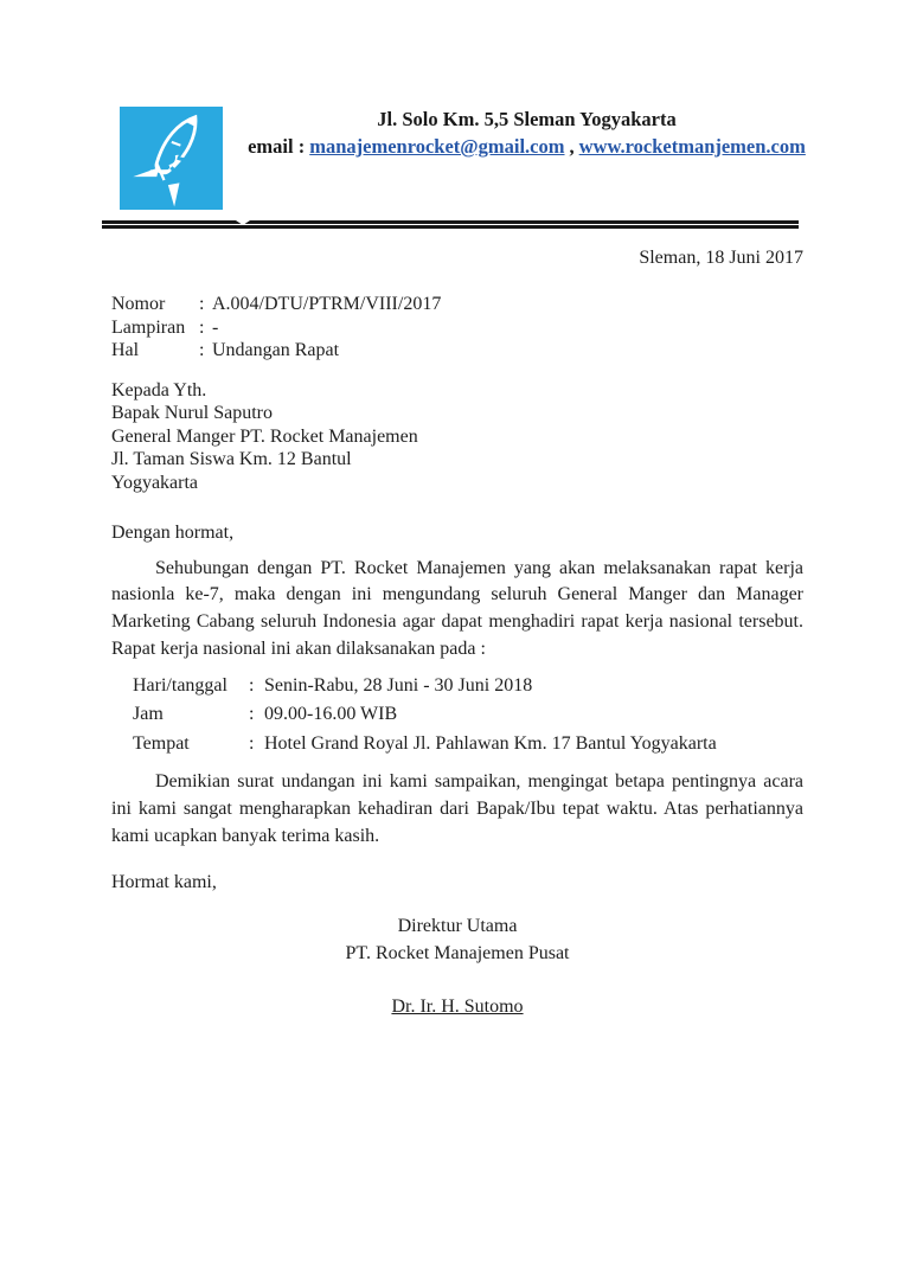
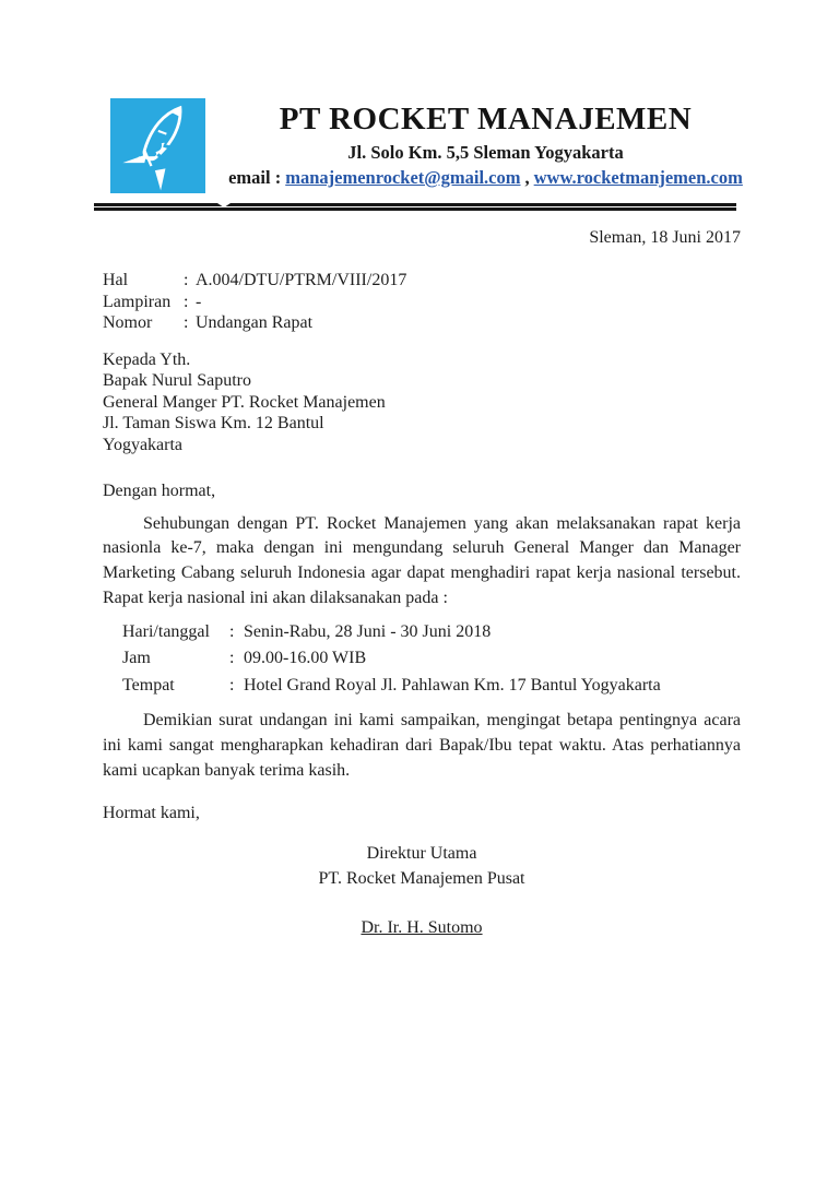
+ PT ROCKET MANAJEMEN
  Jl. Solo Km. 5,5 Sleman Yogyakarta
  email : manajemenrocket@gmail.com , www.rocketmanjemen.com
  Sleman, 18 Juni 2017
- Nomor
+ Hal
  :
  A.004/DTU/PTRM/VIII/2017
  Lampiran
  :
  -
- Hal
+ Nomor
  :
  Undangan Rapat
  Kepada Yth.
  Bapak Nurul Saputro
  General Manger PT. Rocket Manajemen
  Jl. Taman Siswa Km. 12 Bantul
  Yogyakarta
  Dengan hormat,
  Sehubungan dengan PT. Rocket Manajemen yang akan melaksanakan rapat kerja nasionla ke-7, maka dengan ini mengundang seluruh General Manger dan Manager Marketing Cabang seluruh Indonesia agar dapat menghadiri rapat kerja nasional tersebut. Rapat kerja nasional ini akan dilaksanakan pada :
  Hari/tanggal
  :
  Senin-Rabu, 28 Juni - 30 Juni 2018
  Jam
  :
  09.00-16.00 WIB
  Tempat
  :
  Hotel Grand Royal Jl. Pahlawan Km. 17 Bantul Yogyakarta
  Demikian surat undangan ini kami sampaikan, mengingat betapa pentingnya acara ini kami sangat mengharapkan kehadiran dari Bapak/Ibu tepat waktu. Atas perhatiannya kami ucapkan banyak terima kasih.
  Hormat kami,
  Direktur Utama
  PT. Rocket Manajemen Pusat
  Dr. Ir. H. Sutomo
